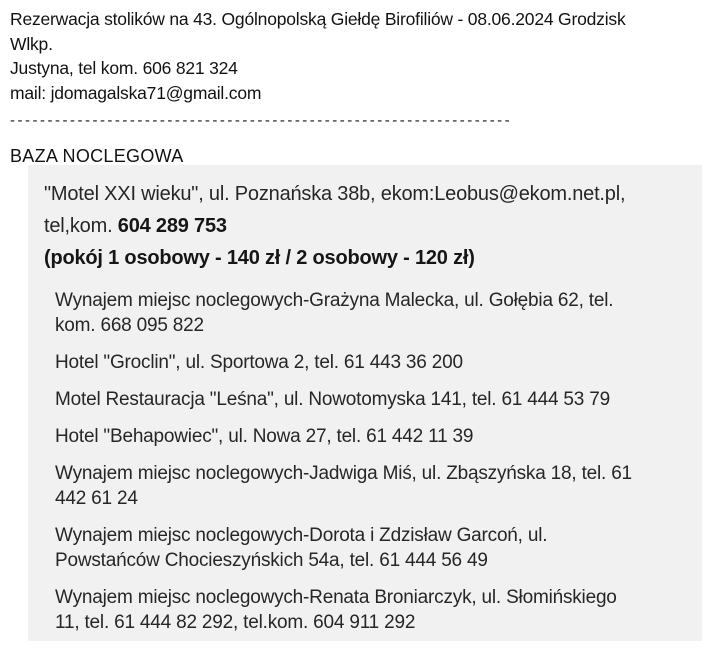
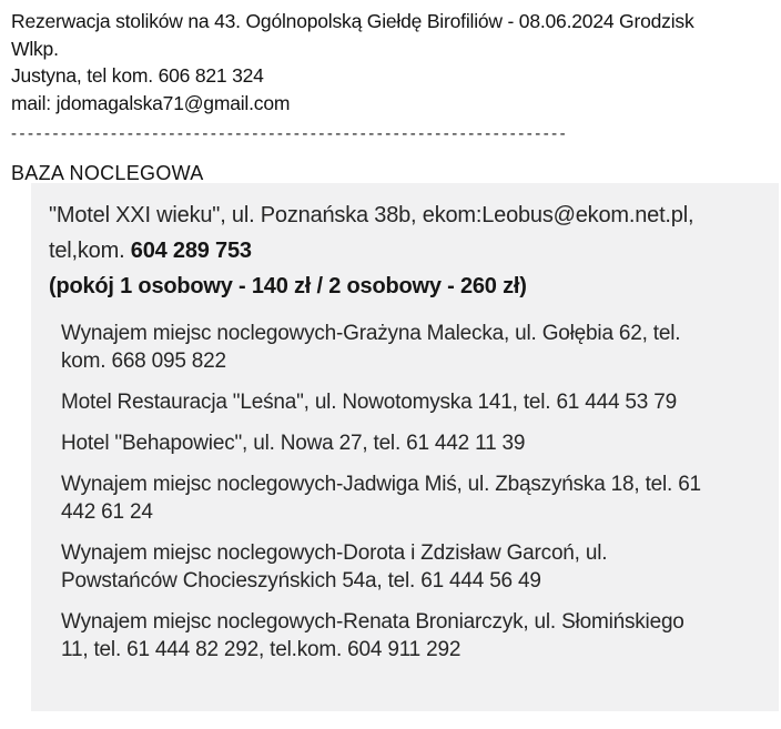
  Rezerwacja stolików na 43. Ogólnopolską Giełdę Birofiliów - 08.06.2024 Grodzisk
  Wlkp.
  Justyna, tel kom. 606 821 324
  mail: jdomagalska71@gmail.com
  -------------------------------------------------------------------
  BAZA NOCLEGOWA
  "Motel XXI wieku", ul. Poznańska 38b, ekom:Leobus@ekom.net.pl,
  tel,kom. 604 289 753
- (pokój 1 osobowy - 140 zł / 2 osobowy - 120 zł)
+ (pokój 1 osobowy - 140 zł / 2 osobowy - 260 zł)
  Wynajem miejsc noclegowych-Grażyna Malecka, ul. Gołębia 62, tel.
  kom. 668 095 822
- Hotel "Groclin", ul. Sportowa 2, tel. 61 443 36 200
  Motel Restauracja "Leśna", ul. Nowotomyska 141, tel. 61 444 53 79
  Hotel "Behapowiec", ul. Nowa 27, tel. 61 442 11 39
  Wynajem miejsc noclegowych-Jadwiga Miś, ul. Zbąszyńska 18, tel. 61
  442 61 24
  Wynajem miejsc noclegowych-Dorota i Zdzisław Garcoń, ul.
  Powstańców Chocieszyńskich 54a, tel. 61 444 56 49
  Wynajem miejsc noclegowych-Renata Broniarczyk, ul. Słomińskiego
  11, tel. 61 444 82 292, tel.kom. 604 911 292
